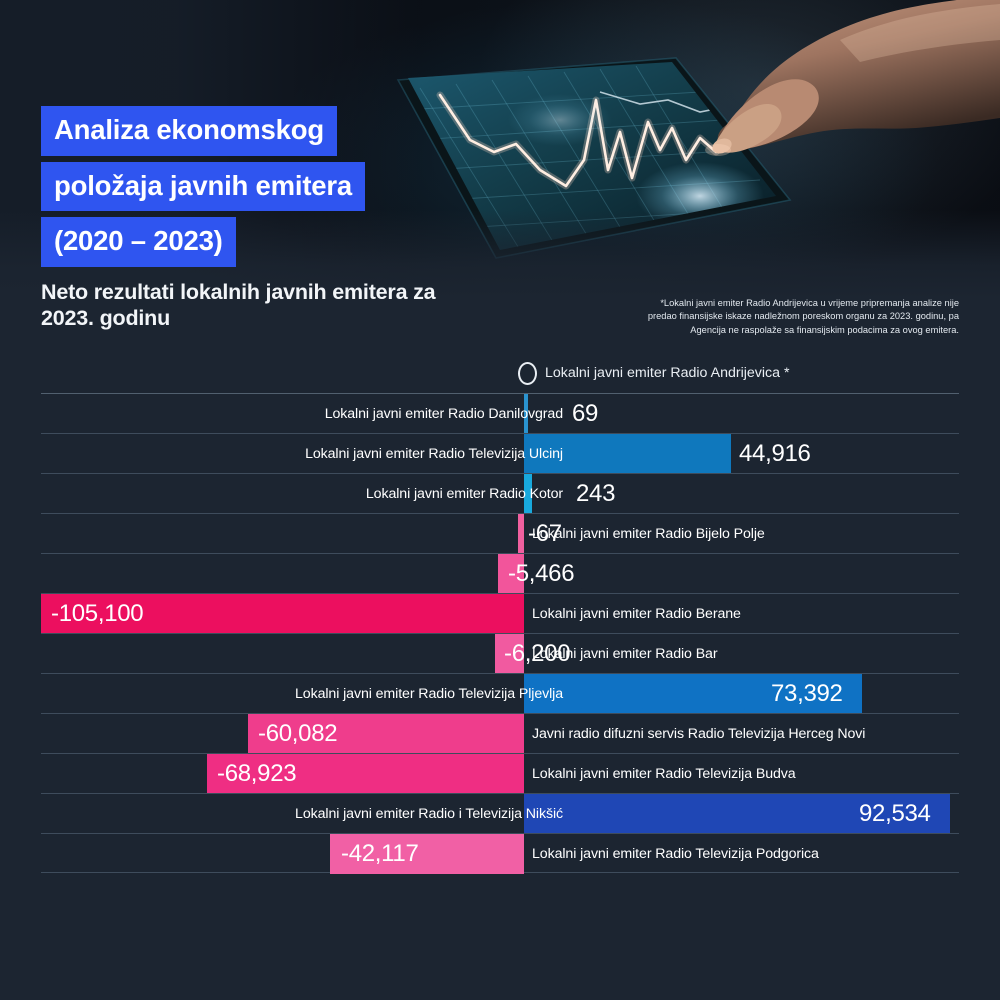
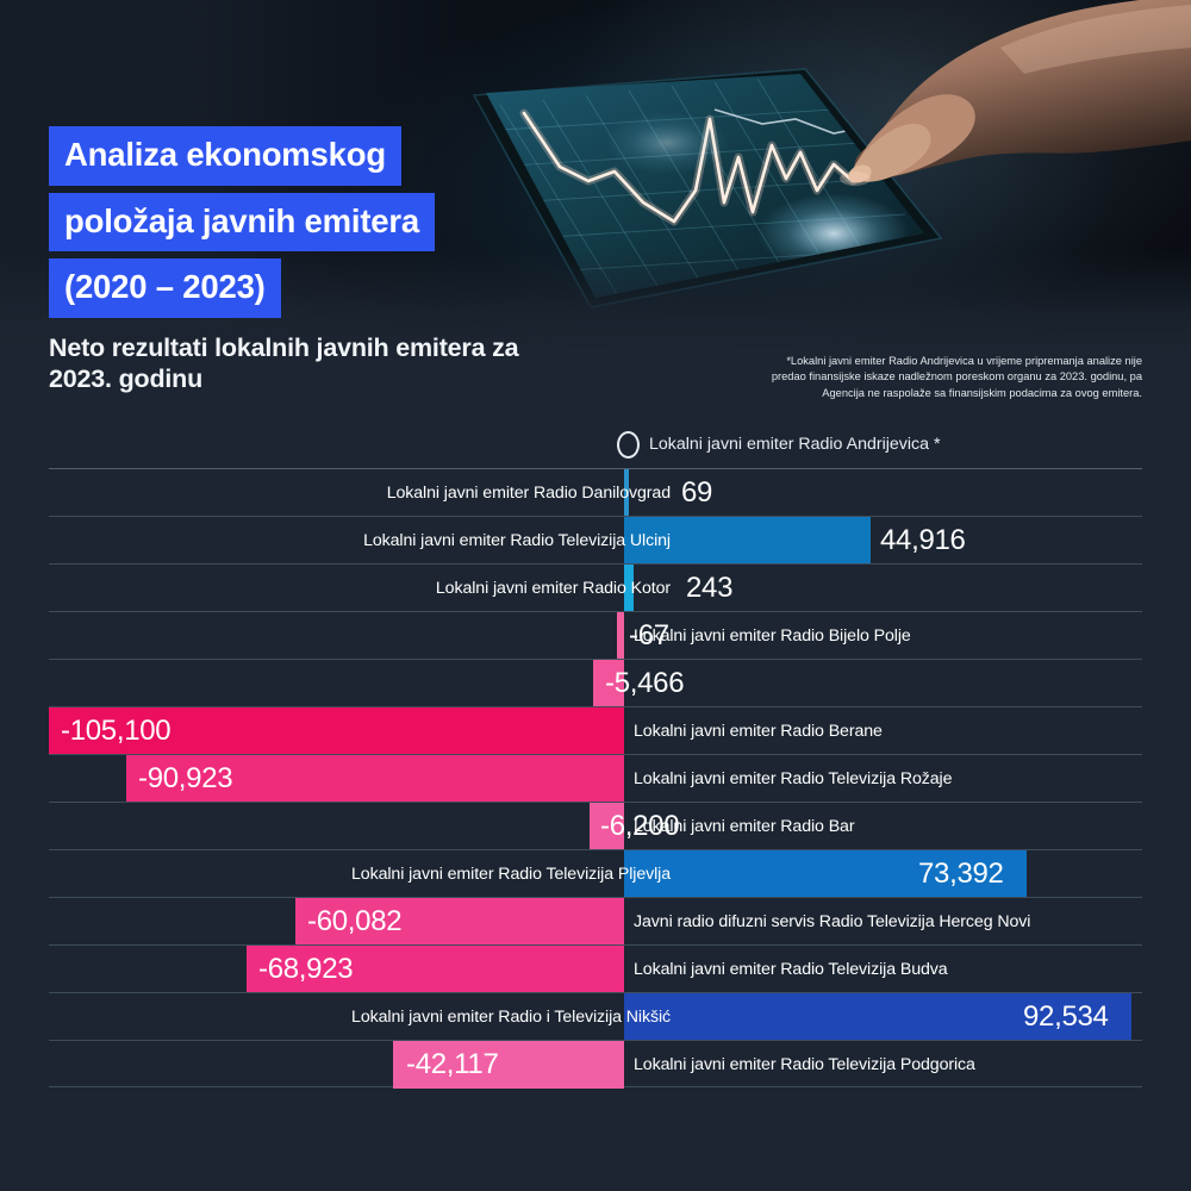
  Analiza ekonomskog
  položaja javnih emitera
  (2020 – 2023)
  Neto rezultati lokalnih javnih emitera za 2023. godinu
  *Lokalni javni emiter Radio Andrijevica u vrijeme pripremanja analize nije predao finansijske iskaze nadležnom poreskom organu za 2023. godinu, pa Agencija ne raspolaže sa finansijskim podacima za ovog emitera.
  Lokalni javni emiter Radio Andrijevica *
  Lokalni javni emiter Radio Danilovgrad
  69
  Lokalni javni emiter Radio Televizija Ulcinj
  44,916
  Lokalni javni emiter Radio Kotor
  243
  Lokalni javni emiter Radio Bijelo Polje
  -67
  -5,466
  Lokalni javni emiter Radio Berane
  -105,100
+ Lokalni javni emiter Radio Televizija Rožaje
+ -90,923
  Lokalni javni emiter Radio Bar
  -6,200
  Lokalni javni emiter Radio Televizija Pljevlja
  73,392
  Javni radio difuzni servis Radio Televizija Herceg Novi
  -60,082
  Lokalni javni emiter Radio Televizija Budva
  -68,923
  Lokalni javni emiter Radio i Televizija Nikšić
  92,534
  Lokalni javni emiter Radio Televizija Podgorica
  -42,117
